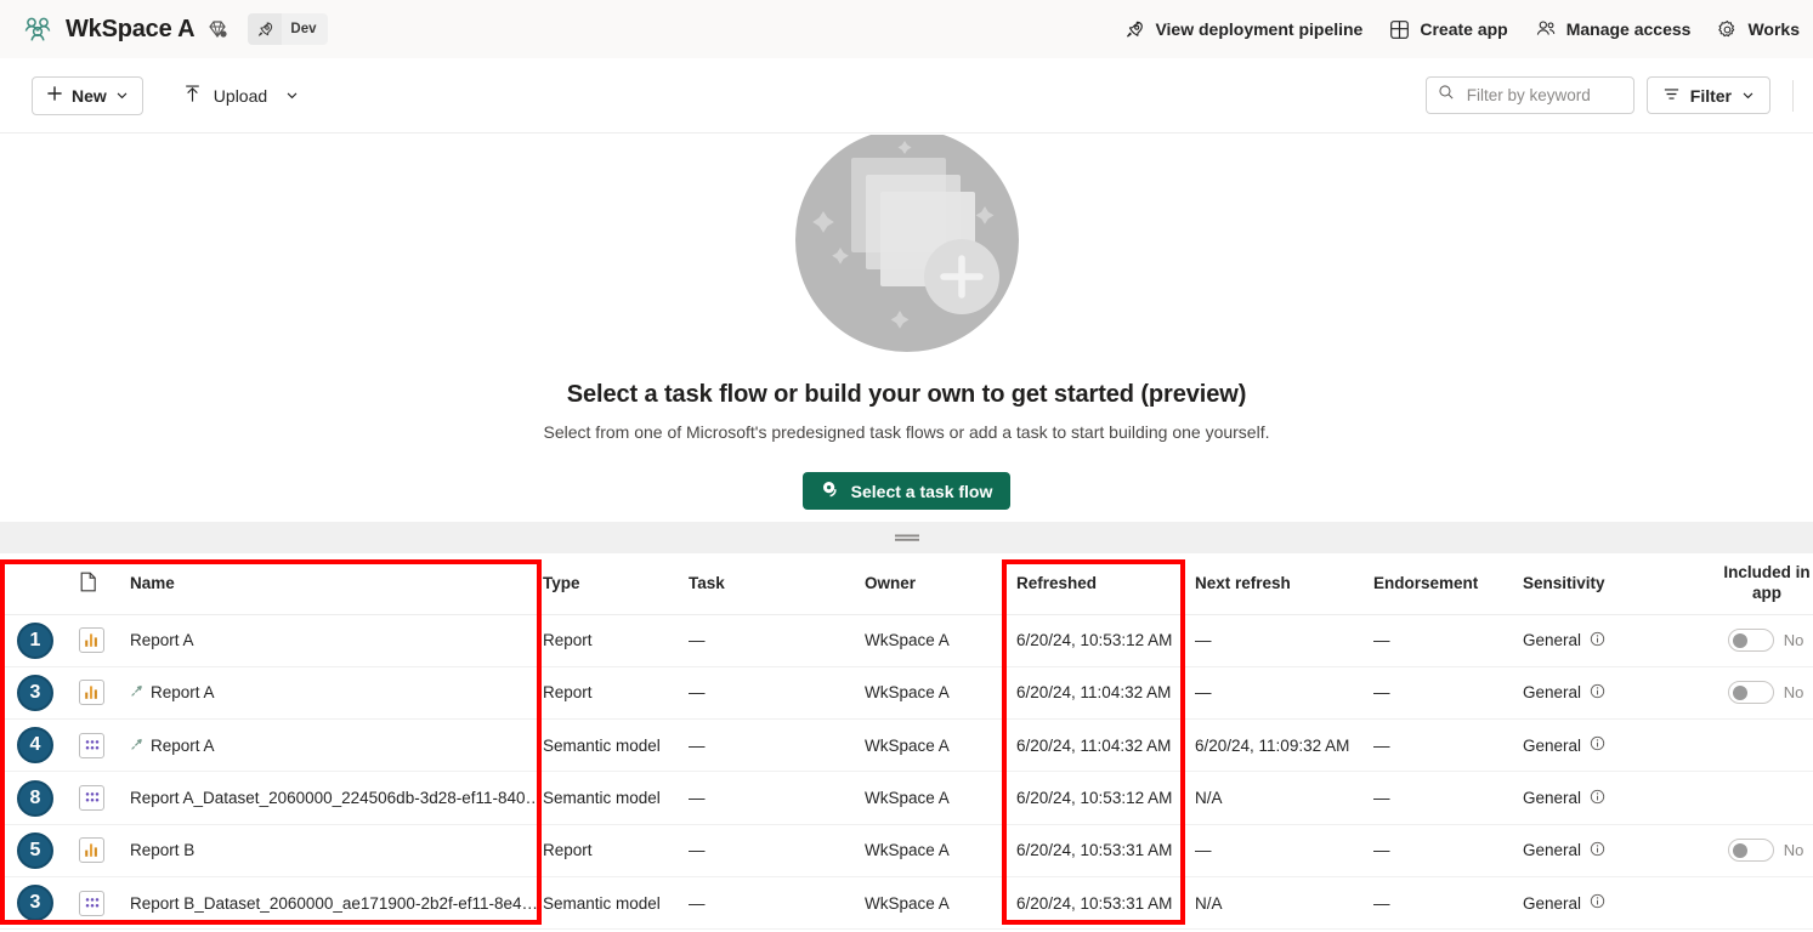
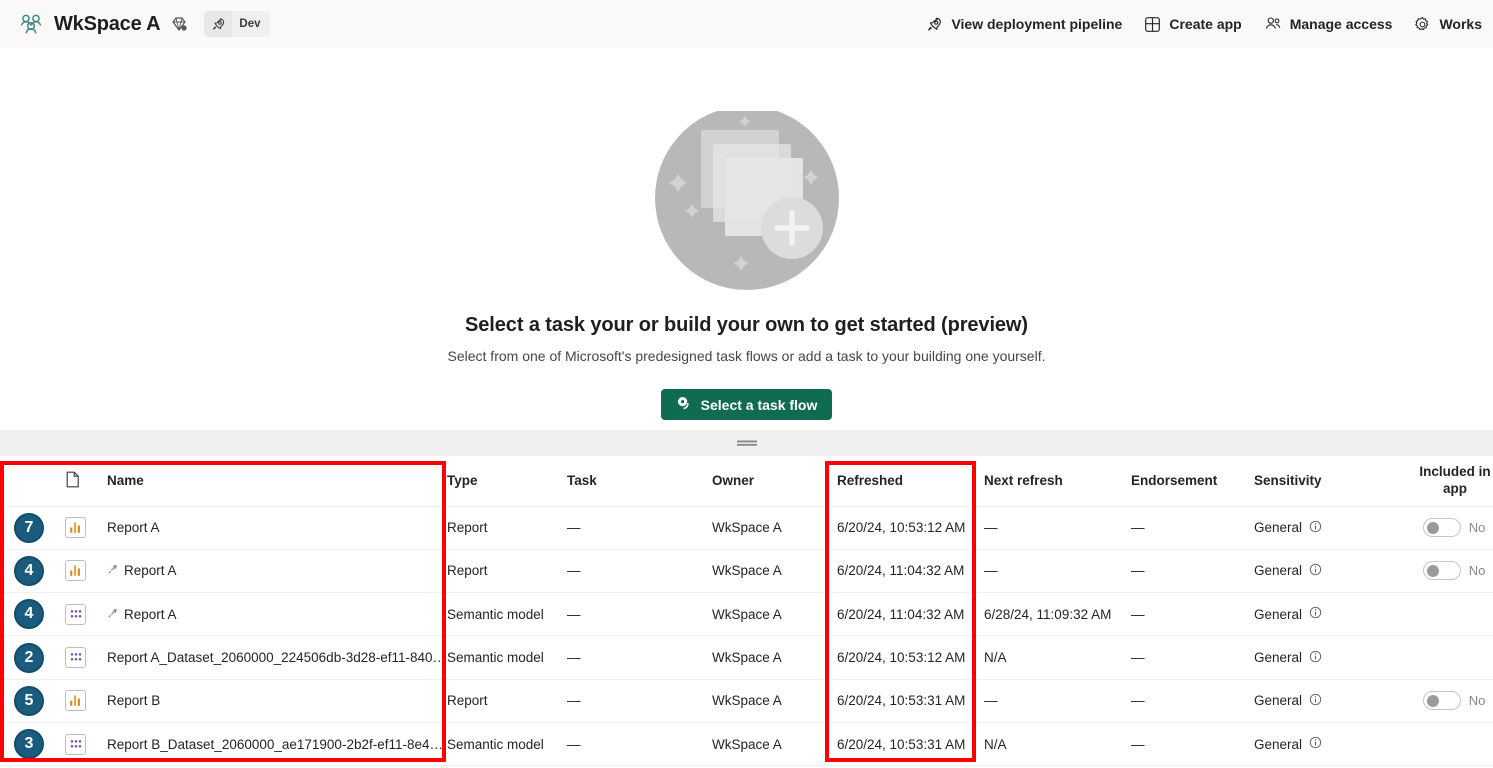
  WkSpace A
  Dev
  View deployment pipeline
  Create app
  Manage access
  Works
- New
- Upload
- Filter by keyword
- Filter
- Select a task flow or build your own to get started (preview)
+ Select a task your or build your own to get started (preview)
- Select from one of Microsoft's predesigned task flows or add a task to start building one yourself.
+ Select from one of Microsoft's predesigned task flows or add a task to your building one yourself.
  Select a task flow
  		Name	Type	Task	Owner	Refreshed	Next refresh	Endorsement	Sensitivity	Included in app
- 1		Report A	Report	—	WkSpace A	6/20/24, 10:53:12 AM	—	—	General	No
+ 7		Report A	Report	—	WkSpace A	6/20/24, 10:53:12 AM	—	—	General	No
- 3		Report A	Report	—	WkSpace A	6/20/24, 11:04:32 AM	—	—	General	No
+ 4		Report A	Report	—	WkSpace A	6/20/24, 11:04:32 AM	—	—	General	No
- 4		Report A	Semantic model	—	WkSpace A	6/20/24, 11:04:32 AM	6/20/24, 11:09:32 AM	—	General
+ 4		Report A	Semantic model	—	WkSpace A	6/20/24, 11:04:32 AM	6/28/24, 11:09:32 AM	—	General
- 8		Report A_Dataset_2060000_224506db-3d28-ef11-840b..	Semantic model	—	WkSpace A	6/20/24, 10:53:12 AM	N/A	—	General
+ 2		Report A_Dataset_2060000_224506db-3d28-ef11-840b..	Semantic model	—	WkSpace A	6/20/24, 10:53:12 AM	N/A	—	General
  5		Report B	Report	—	WkSpace A	6/20/24, 10:53:31 AM	—	—	General	No
  3		Report B_Dataset_2060000_ae171900-2b2f-ef11-8e4e-.	Semantic model	—	WkSpace A	6/20/24, 10:53:31 AM	N/A	—	General
